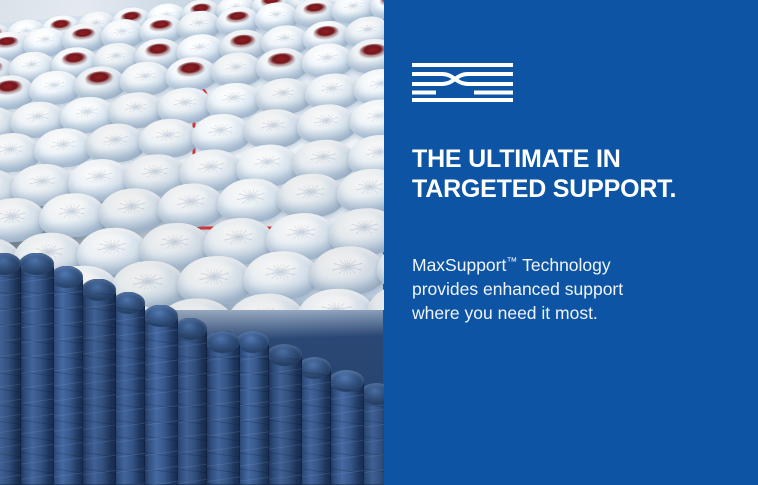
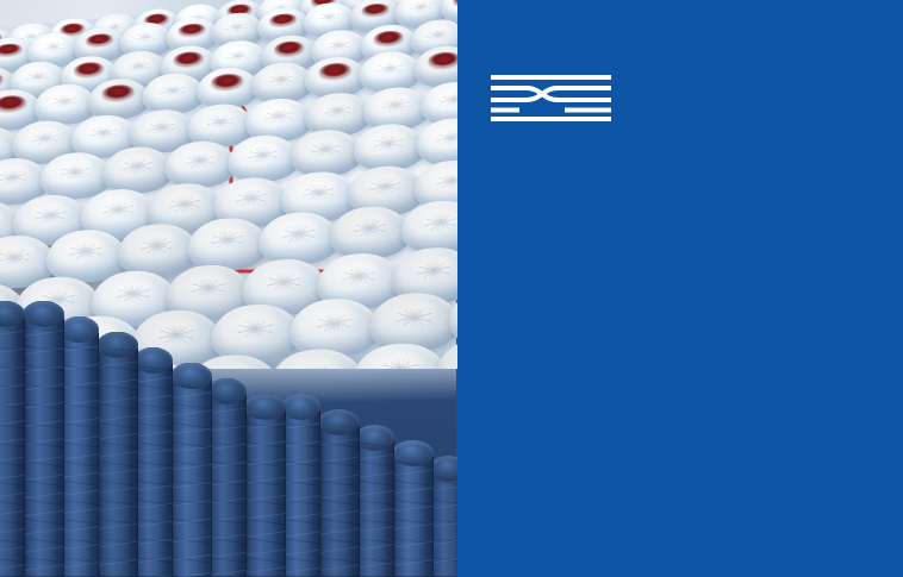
- THE ULTIMATE IN
- TARGETED SUPPORT.
- MaxSupport™ Technology
- provides enhanced support
- where you need it most.
